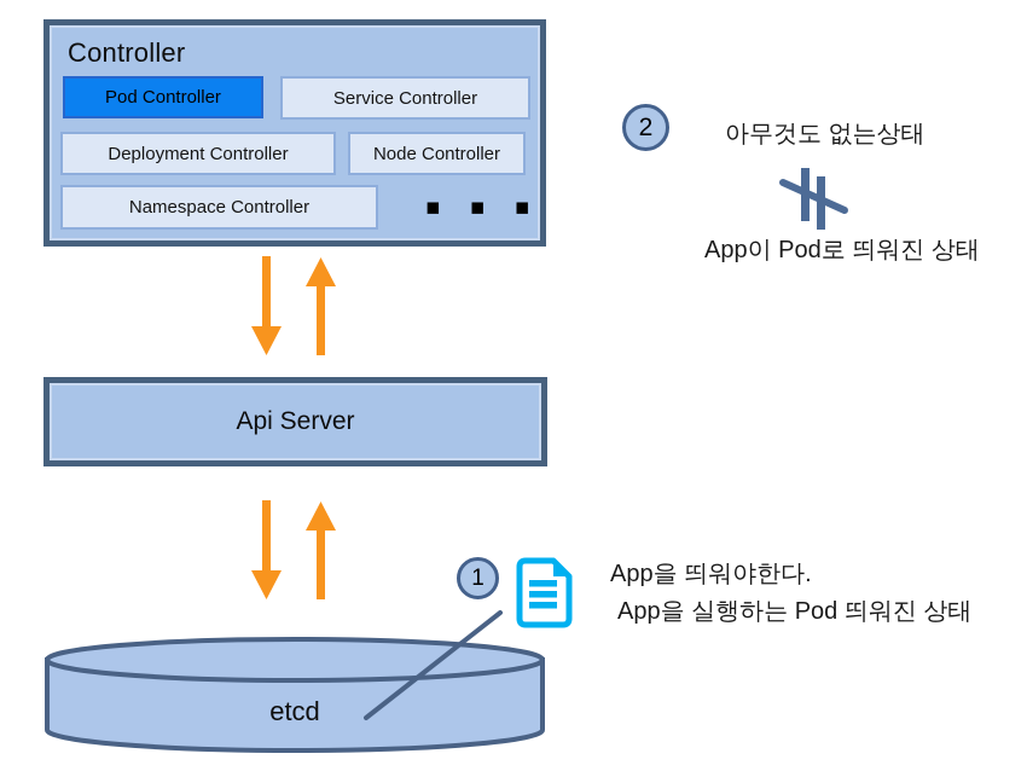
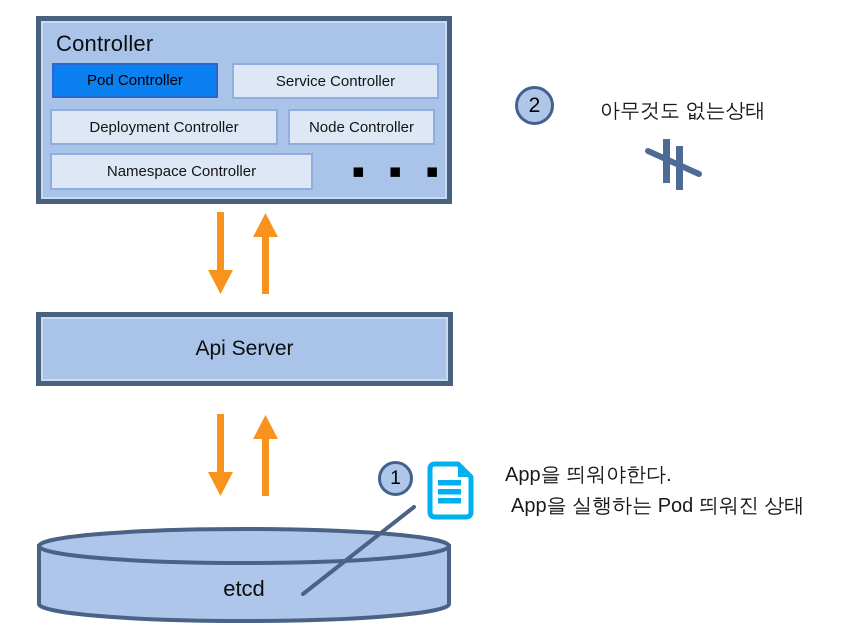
  Controller
  Pod Controller
  Service Controller
  Deployment Controller
  Node Controller
  Namespace Controller
  ▪ ▪ ▪
  Api Server
  etcd
  2
  아무것도 없는상태
- App이 Pod로 띄워진 상태
  1
  App을 띄워야한다.
  App을 실행하는 Pod 띄워진 상태
